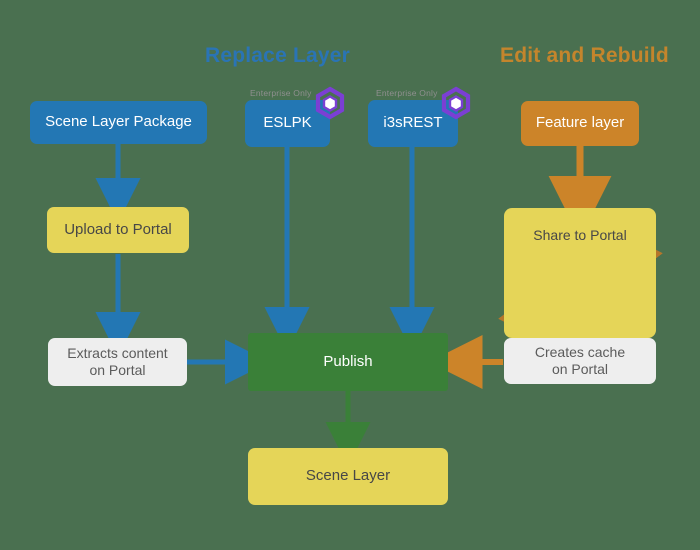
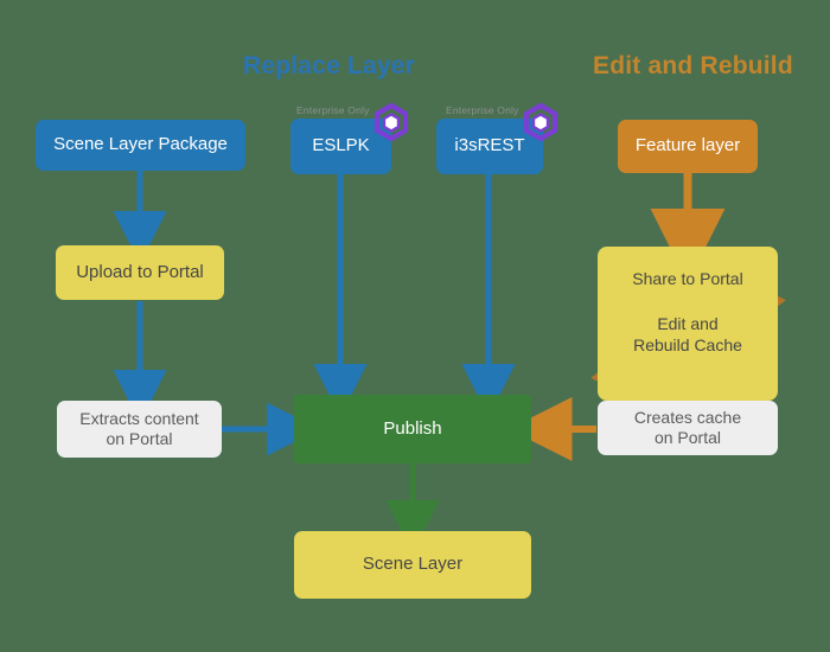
  Replace Layer
  Edit and Rebuild
  Scene Layer Package
  Enterprise Only
  ESLPK
  Enterprise Only
  i3sREST
  Feature layer
  Upload to Portal
  Share to Portal
+ Edit and
+ Rebuild Cache
  Extracts content
  on Portal
  Creates cache
  on Portal
  Publish
  Scene Layer
